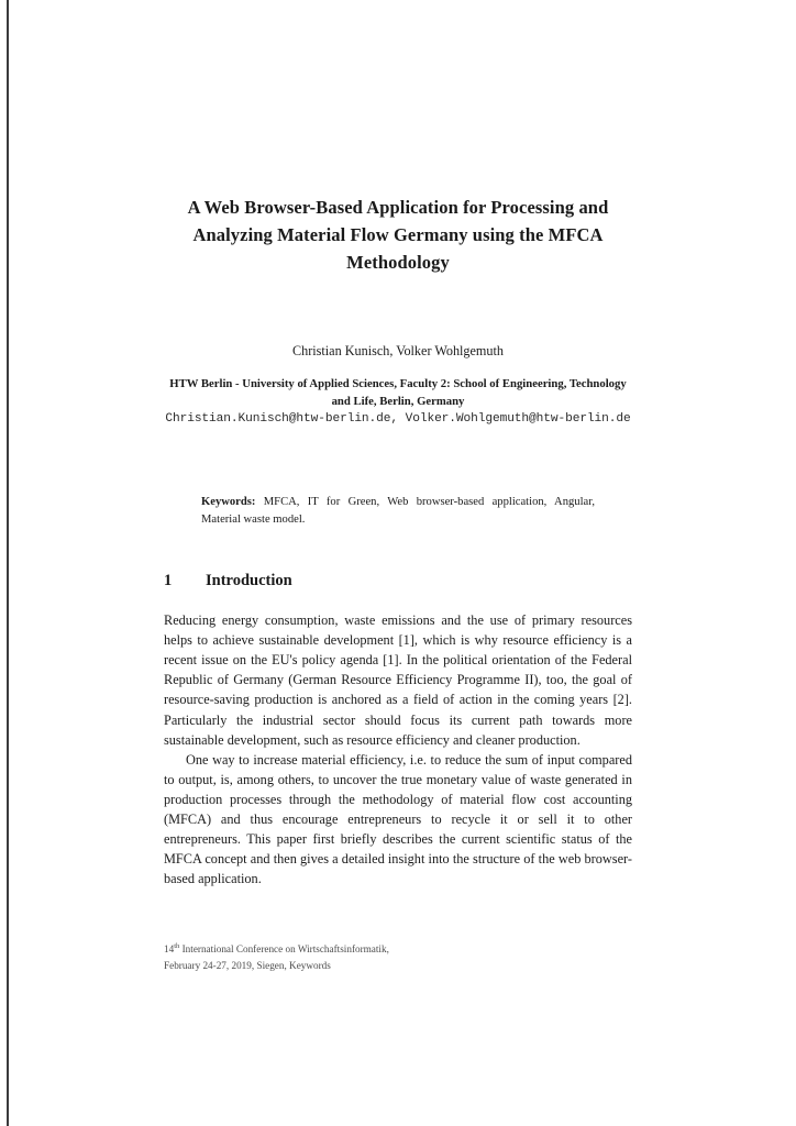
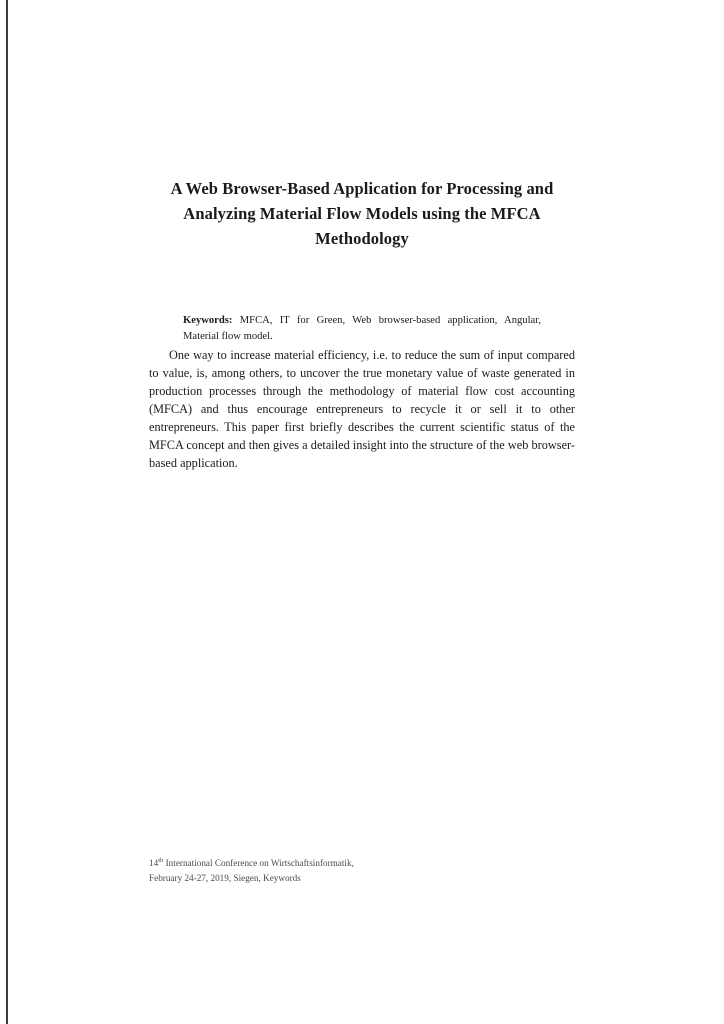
- A Web Browser-Based Application for Processing and Analyzing Material Flow Germany using the MFCA Methodology
+ A Web Browser-Based Application for Processing and Analyzing Material Flow Models using the MFCA Methodology
- Christian Kunisch, Volker Wohlgemuth
- HTW Berlin - University of Applied Sciences, Faculty 2: School of Engineering, Technology and Life, Berlin, Germany
- Christian.Kunisch@htw-berlin.de, Volker.Wohlgemuth@htw-berlin.de
- Keywords: MFCA, IT for Green, Web browser-based application, Angular, Material waste model.
+ Keywords: MFCA, IT for Green, Web browser-based application, Angular, Material flow model.
- 1
- Introduction
- Reducing energy consumption, waste emissions and the use of primary resources helps to achieve sustainable development [1], which is why resource efficiency is a recent issue on the EU's policy agenda [1]. In the political orientation of the Federal Republic of Germany (German Resource Efficiency Programme II), too, the goal of resource-saving production is anchored as a field of action in the coming years [2]. Particularly the industrial sector should focus its current path towards more sustainable development, such as resource efficiency and cleaner production.
- One way to increase material efficiency, i.e. to reduce the sum of input compared to output, is, among others, to uncover the true monetary value of waste generated in production processes through the methodology of material flow cost accounting (MFCA) and thus encourage entrepreneurs to recycle it or sell it to other entrepreneurs. This paper first briefly describes the current scientific status of the MFCA concept and then gives a detailed insight into the structure of the web browser-based application.
+ One way to increase material efficiency, i.e. to reduce the sum of input compared to value, is, among others, to uncover the true monetary value of waste generated in production processes through the methodology of material flow cost accounting (MFCA) and thus encourage entrepreneurs to recycle it or sell it to other entrepreneurs. This paper first briefly describes the current scientific status of the MFCA concept and then gives a detailed insight into the structure of the web browser-based application.
  14 International Conference on Wirtschaftsinformatik,
  February 24-27, 2019, Siegen, Keywords
